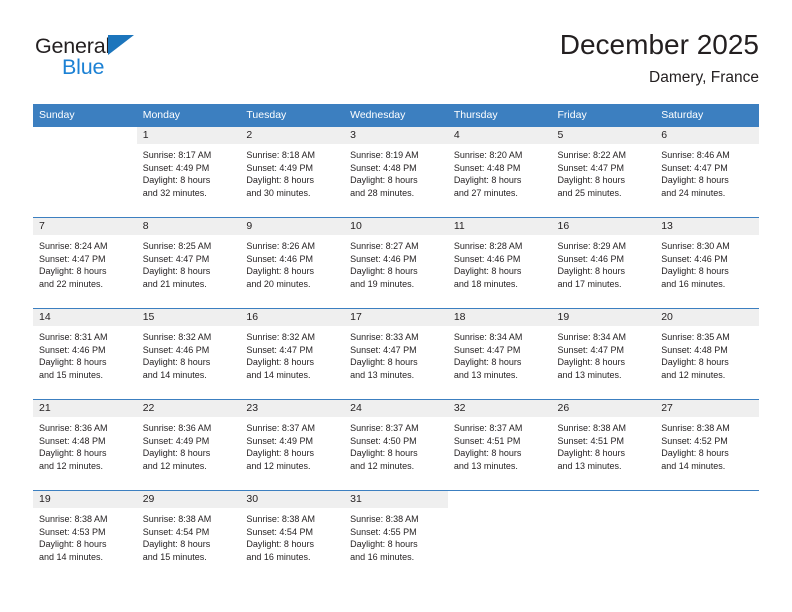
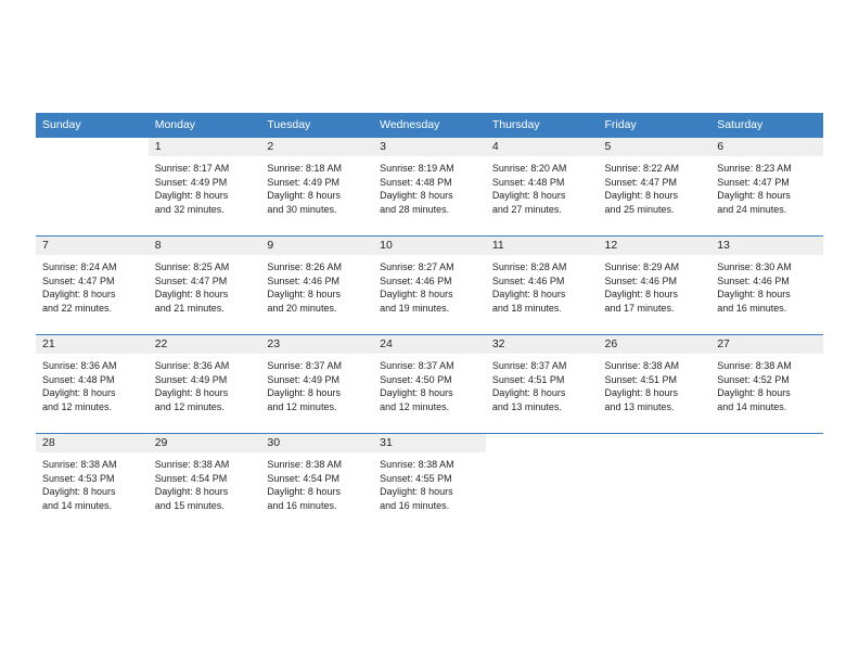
- General
- Blue
- December 2025
- Damery, France
  Sunday	Monday	Tuesday	Wednesday	Thursday	Friday	Saturday
- 	1Sunrise: 8:17 AMSunset: 4:49 PMDaylight: 8 hoursand 32 minutes.	2Sunrise: 8:18 AMSunset: 4:49 PMDaylight: 8 hoursand 30 minutes.	3Sunrise: 8:19 AMSunset: 4:48 PMDaylight: 8 hoursand 28 minutes.	4Sunrise: 8:20 AMSunset: 4:48 PMDaylight: 8 hoursand 27 minutes.	5Sunrise: 8:22 AMSunset: 4:47 PMDaylight: 8 hoursand 25 minutes.	6Sunrise: 8:46 AMSunset: 4:47 PMDaylight: 8 hoursand 24 minutes.
+ 	1Sunrise: 8:17 AMSunset: 4:49 PMDaylight: 8 hoursand 32 minutes.	2Sunrise: 8:18 AMSunset: 4:49 PMDaylight: 8 hoursand 30 minutes.	3Sunrise: 8:19 AMSunset: 4:48 PMDaylight: 8 hoursand 28 minutes.	4Sunrise: 8:20 AMSunset: 4:48 PMDaylight: 8 hoursand 27 minutes.	5Sunrise: 8:22 AMSunset: 4:47 PMDaylight: 8 hoursand 25 minutes.	6Sunrise: 8:23 AMSunset: 4:47 PMDaylight: 8 hoursand 24 minutes.
- 7Sunrise: 8:24 AMSunset: 4:47 PMDaylight: 8 hoursand 22 minutes.	8Sunrise: 8:25 AMSunset: 4:47 PMDaylight: 8 hoursand 21 minutes.	9Sunrise: 8:26 AMSunset: 4:46 PMDaylight: 8 hoursand 20 minutes.	10Sunrise: 8:27 AMSunset: 4:46 PMDaylight: 8 hoursand 19 minutes.	11Sunrise: 8:28 AMSunset: 4:46 PMDaylight: 8 hoursand 18 minutes.	16Sunrise: 8:29 AMSunset: 4:46 PMDaylight: 8 hoursand 17 minutes.	13Sunrise: 8:30 AMSunset: 4:46 PMDaylight: 8 hoursand 16 minutes.
+ 7Sunrise: 8:24 AMSunset: 4:47 PMDaylight: 8 hoursand 22 minutes.	8Sunrise: 8:25 AMSunset: 4:47 PMDaylight: 8 hoursand 21 minutes.	9Sunrise: 8:26 AMSunset: 4:46 PMDaylight: 8 hoursand 20 minutes.	10Sunrise: 8:27 AMSunset: 4:46 PMDaylight: 8 hoursand 19 minutes.	11Sunrise: 8:28 AMSunset: 4:46 PMDaylight: 8 hoursand 18 minutes.	12Sunrise: 8:29 AMSunset: 4:46 PMDaylight: 8 hoursand 17 minutes.	13Sunrise: 8:30 AMSunset: 4:46 PMDaylight: 8 hoursand 16 minutes.
- 14Sunrise: 8:31 AMSunset: 4:46 PMDaylight: 8 hoursand 15 minutes.	15Sunrise: 8:32 AMSunset: 4:46 PMDaylight: 8 hoursand 14 minutes.	16Sunrise: 8:32 AMSunset: 4:47 PMDaylight: 8 hoursand 14 minutes.	17Sunrise: 8:33 AMSunset: 4:47 PMDaylight: 8 hoursand 13 minutes.	18Sunrise: 8:34 AMSunset: 4:47 PMDaylight: 8 hoursand 13 minutes.	19Sunrise: 8:34 AMSunset: 4:47 PMDaylight: 8 hoursand 13 minutes.	20Sunrise: 8:35 AMSunset: 4:48 PMDaylight: 8 hoursand 12 minutes.
  21Sunrise: 8:36 AMSunset: 4:48 PMDaylight: 8 hoursand 12 minutes.	22Sunrise: 8:36 AMSunset: 4:49 PMDaylight: 8 hoursand 12 minutes.	23Sunrise: 8:37 AMSunset: 4:49 PMDaylight: 8 hoursand 12 minutes.	24Sunrise: 8:37 AMSunset: 4:50 PMDaylight: 8 hoursand 12 minutes.	32Sunrise: 8:37 AMSunset: 4:51 PMDaylight: 8 hoursand 13 minutes.	26Sunrise: 8:38 AMSunset: 4:51 PMDaylight: 8 hoursand 13 minutes.	27Sunrise: 8:38 AMSunset: 4:52 PMDaylight: 8 hoursand 14 minutes.
- 19Sunrise: 8:38 AMSunset: 4:53 PMDaylight: 8 hoursand 14 minutes.	29Sunrise: 8:38 AMSunset: 4:54 PMDaylight: 8 hoursand 15 minutes.	30Sunrise: 8:38 AMSunset: 4:54 PMDaylight: 8 hoursand 16 minutes.	31Sunrise: 8:38 AMSunset: 4:55 PMDaylight: 8 hoursand 16 minutes.
+ 28Sunrise: 8:38 AMSunset: 4:53 PMDaylight: 8 hoursand 14 minutes.	29Sunrise: 8:38 AMSunset: 4:54 PMDaylight: 8 hoursand 15 minutes.	30Sunrise: 8:38 AMSunset: 4:54 PMDaylight: 8 hoursand 16 minutes.	31Sunrise: 8:38 AMSunset: 4:55 PMDaylight: 8 hoursand 16 minutes.
